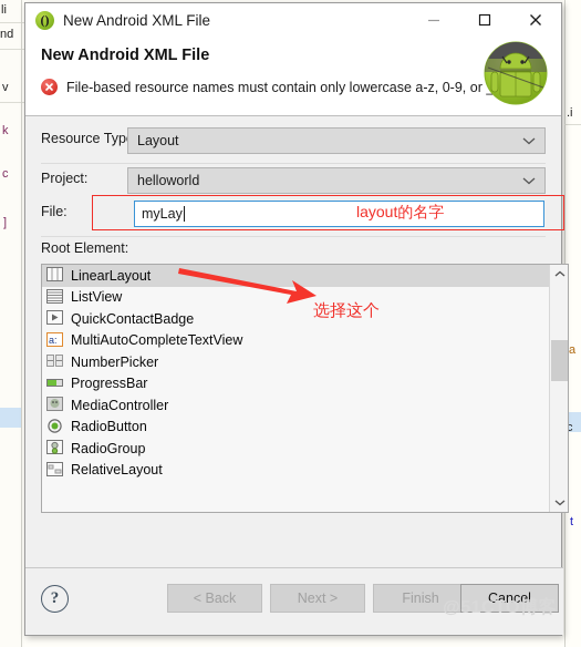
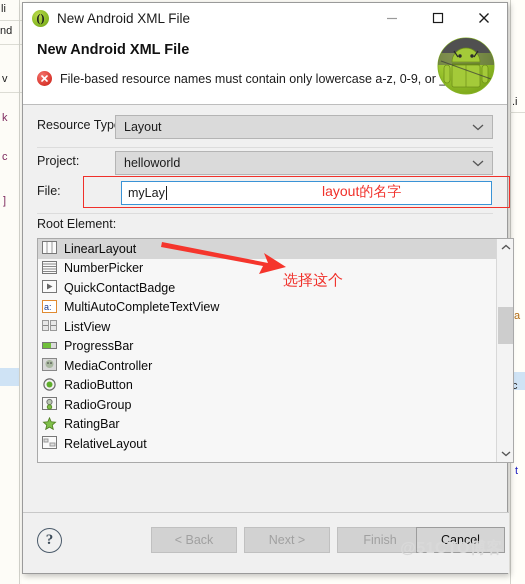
  li
  nd
  v
  k
  c
  ]
  .i
  a
  c
  t
  ()
  New Android XML File
  New Android XML File
  File-based resource names must contain only lowercase a-z, 0-9, or
  Resource Typ
  Layout
  Project:
  helloworld
  File:
  myLay
  Root Element:
  LinearLayout
- ListView
+ NumberPicker
  QuickContactBadge
  a:
  MultiAutoCompleteTextView
- NumberPicker
+ ListView
  ProgressBar
  MediaController
  RadioButton
  RadioGroup
+ RatingBar
  RelativeLayout
  ?
  < Back
  Next >
  Finish
  Cancel
  @51CTO博客
  layout的名字
  选择这个
